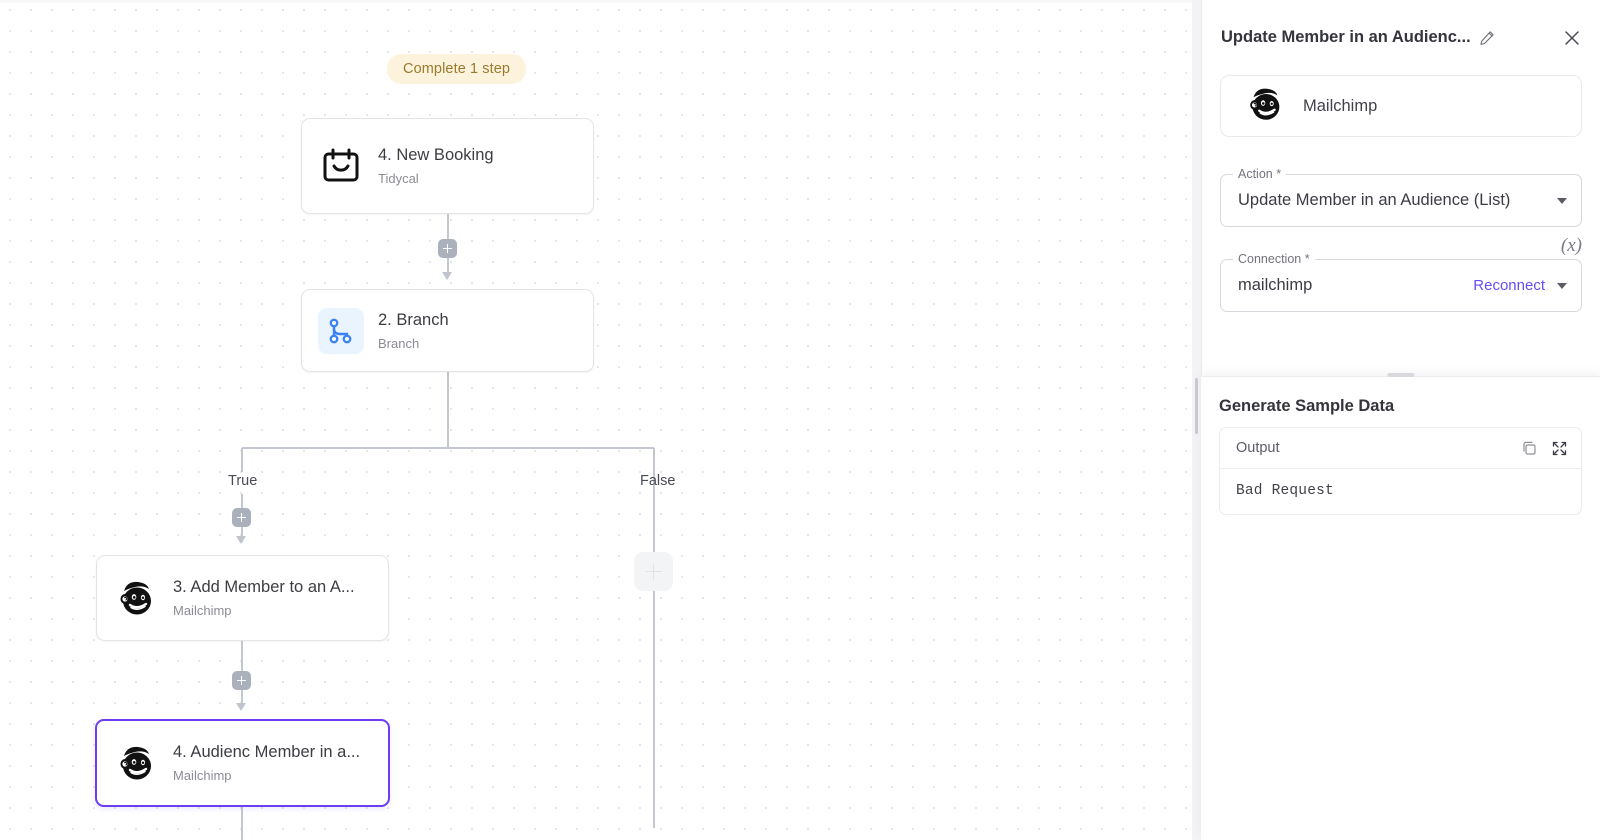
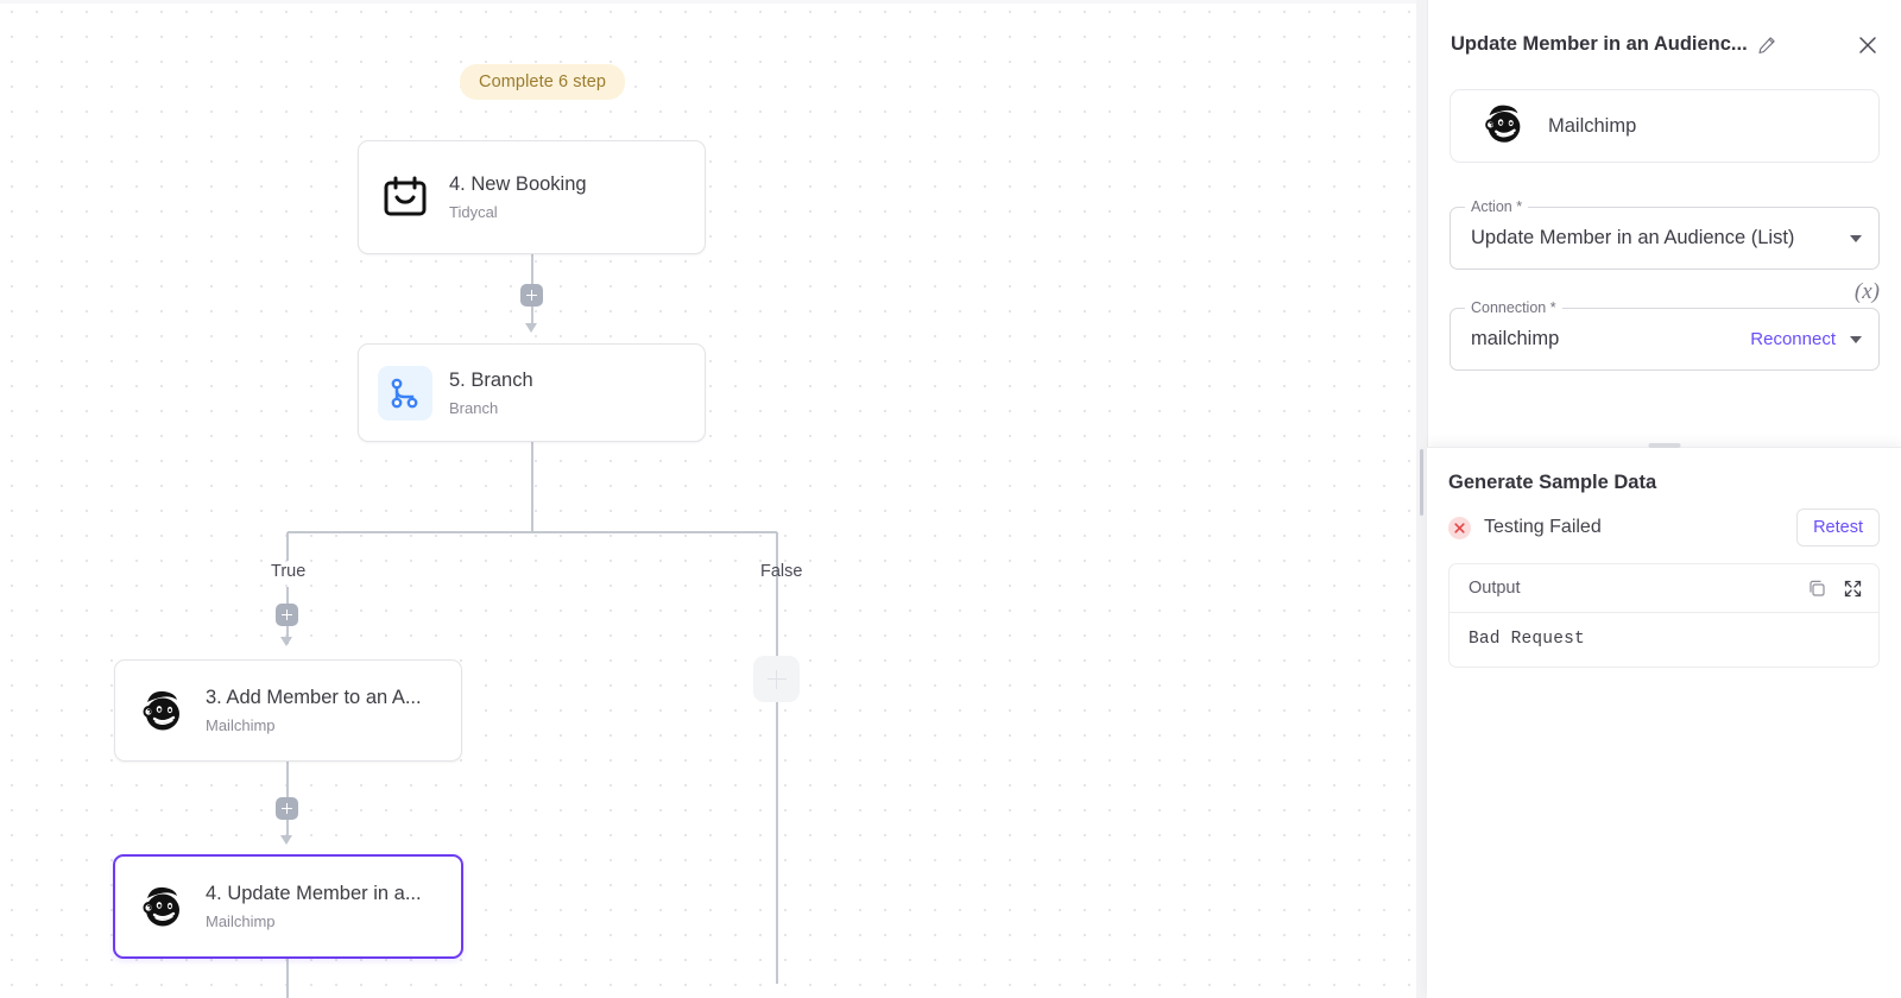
- Complete 1 step
+ Complete 6 step
  True
  False
  4. New Booking
  Tidycal
- 2. Branch
+ 5. Branch
  Branch
  3. Add Member to an A...
  Mailchimp
- 4. Audienc Member in a...
+ 4. Update Member in a...
  Mailchimp
  Update Member in an Audienc...
  Mailchimp
  Action *
  Update Member in an Audience (List)
  (x)
  Connection *
  mailchimp
  Reconnect
  Generate Sample Data
+ Testing Failed
+ Retest
  Output
  Bad Request
